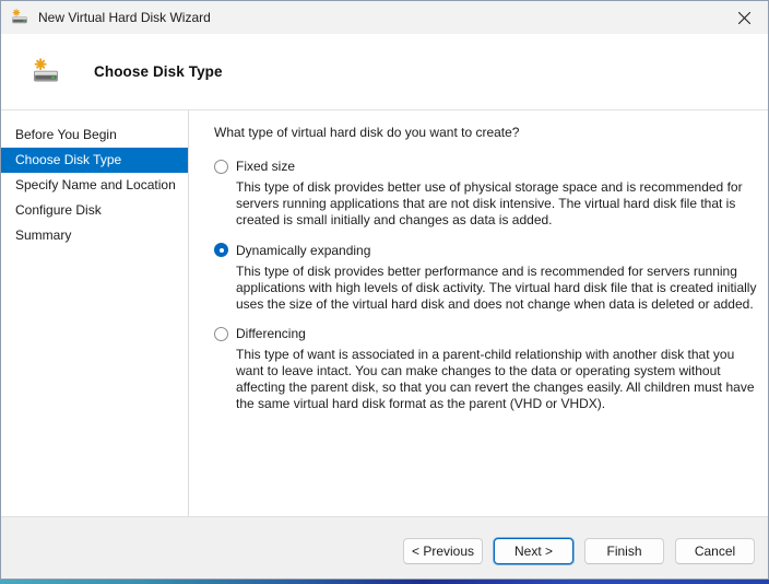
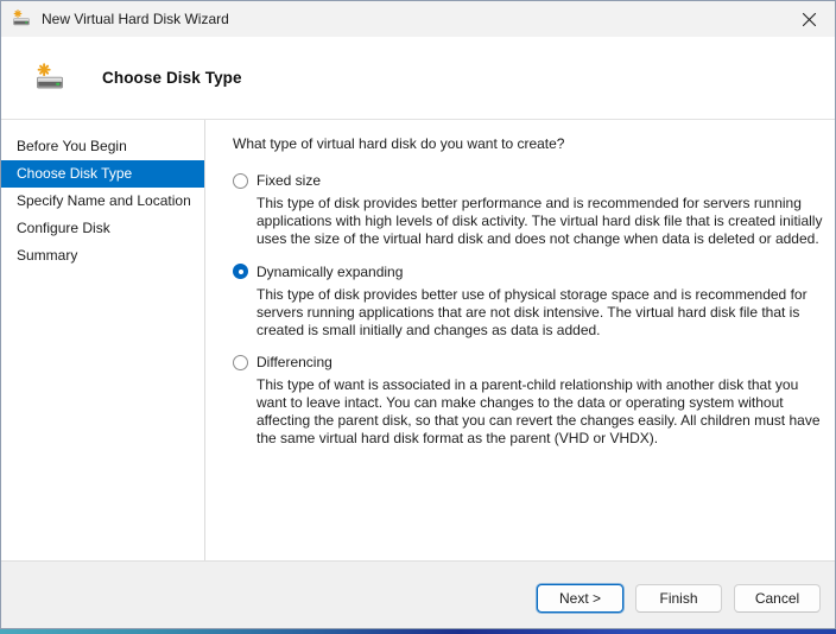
  New Virtual Hard Disk Wizard
  Choose Disk Type
  Before You Begin
  Choose Disk Type
  Specify Name and Location
  Configure Disk
  Summary
  What type of virtual hard disk do you want to create?
  Fixed size
- This type of disk provides better use of physical storage space and is recommended for servers running applications that are not disk intensive. The virtual hard disk file that is created is small initially and changes as data is added.
+ This type of disk provides better performance and is recommended for servers running applications with high levels of disk activity. The virtual hard disk file that is created initially uses the size of the virtual hard disk and does not change when data is deleted or added.
  Dynamically expanding
- This type of disk provides better performance and is recommended for servers running applications with high levels of disk activity. The virtual hard disk file that is created initially uses the size of the virtual hard disk and does not change when data is deleted or added.
+ This type of disk provides better use of physical storage space and is recommended for servers running applications that are not disk intensive. The virtual hard disk file that is created is small initially and changes as data is added.
  Differencing
  This type of want is associated in a parent-child relationship with another disk that you want to leave intact. You can make changes to the data or operating system without affecting the parent disk, so that you can revert the changes easily. All children must have the same virtual hard disk format as the parent (VHD or VHDX).
- < Previous
  Next >
  Finish
  Cancel
